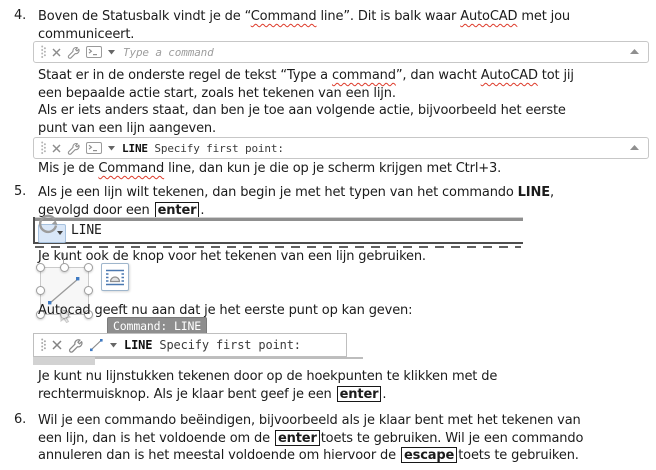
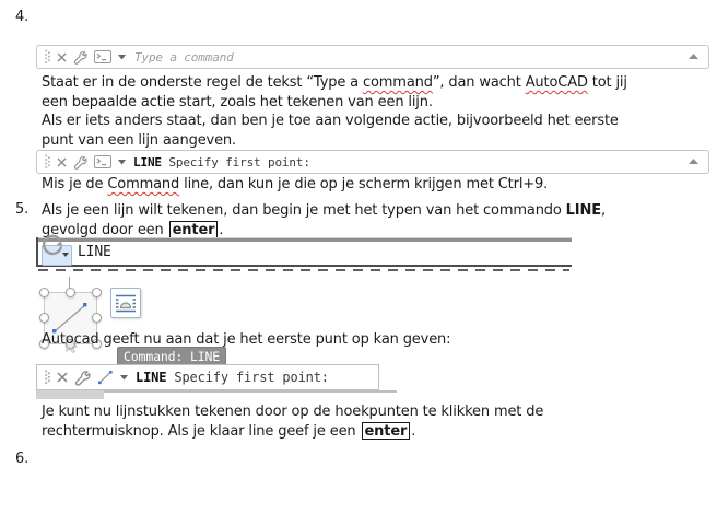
  4.
- Boven de Statusbalk vindt je de “Command line”. Dit is balk waar AutoCAD met jou
- communiceert.
  Type a command
  Staat er in de onderste regel de tekst “Type a command”, dan wacht AutoCAD tot jij
  een bepaalde actie start, zoals het tekenen van een lijn.
  Als er iets anders staat, dan ben je toe aan volgende actie, bijvoorbeeld het eerste
  punt van een lijn aangeven.
  LINE Specify first point:
- Mis je de Command line, dan kun je die op je scherm krijgen met Ctrl+3.
+ Mis je de Command line, dan kun je die op je scherm krijgen met Ctrl+9.
  5.
  Als je een lijn wilt tekenen, dan begin je met het typen van het commando LINE,
  gevolgd door een enter .
  LINE
- Je kunt ook de knop voor het tekenen van een lijn gebruiken.
  Autocad geeft nu aan dat je het eerste punt op kan geven:
  Command: LINE
  LINE Specify first point:
  Je kunt nu lijnstukken tekenen door op de hoekpunten te klikken met de
- rechtermuisknop. Als je klaar bent geef je een enter .
+ rechtermuisknop. Als je klaar line geef je een enter .
  6.
- Wil je een commando beëindigen, bijvoorbeeld als je klaar bent met het tekenen van
- een lijn, dan is het voldoende om de enter toets te gebruiken. Wil je een commando
- annuleren dan is het meestal voldoende om hiervoor de escape toets te gebruiken.
